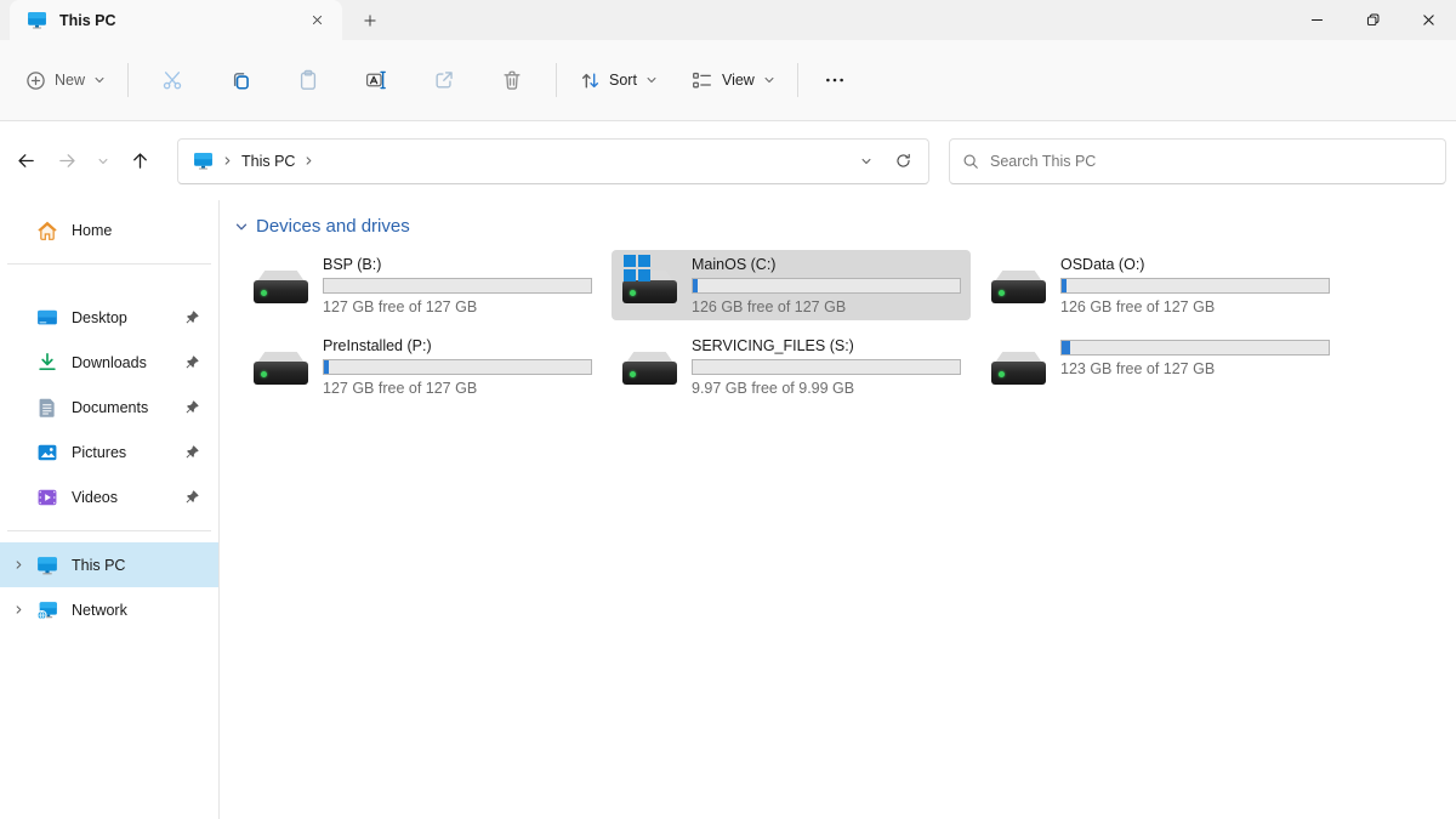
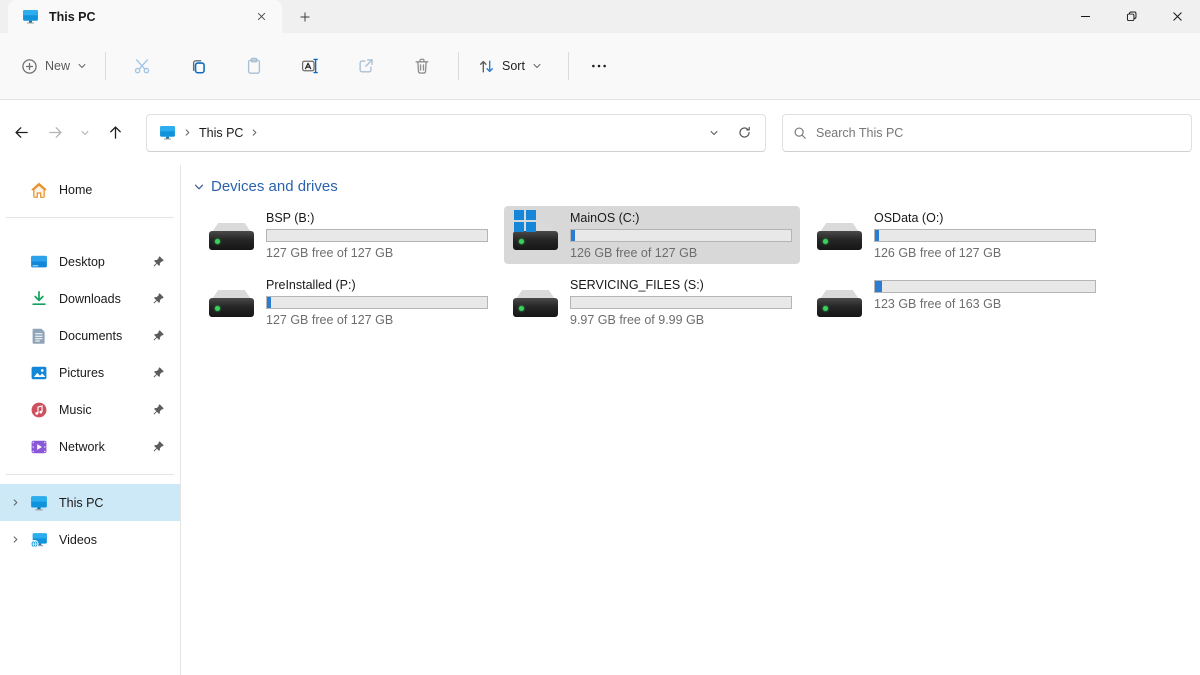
  This PC
  New
  Sort
- View
  This PC
  Search This PC
  Home
  Desktop
  Downloads
  Documents
  Pictures
+ Music
- Videos
+ Network
  This PC
- Network
+ Videos
  Devices and drives
  BSP (B:)
  127 GB free of 127 GB
  MainOS (C:)
  126 GB free of 127 GB
  OSData (O:)
  126 GB free of 127 GB
  PreInstalled (P:)
  127 GB free of 127 GB
  SERVICING_FILES (S:)
  9.97 GB free of 9.99 GB
- 123 GB free of 127 GB
+ 123 GB free of 163 GB
